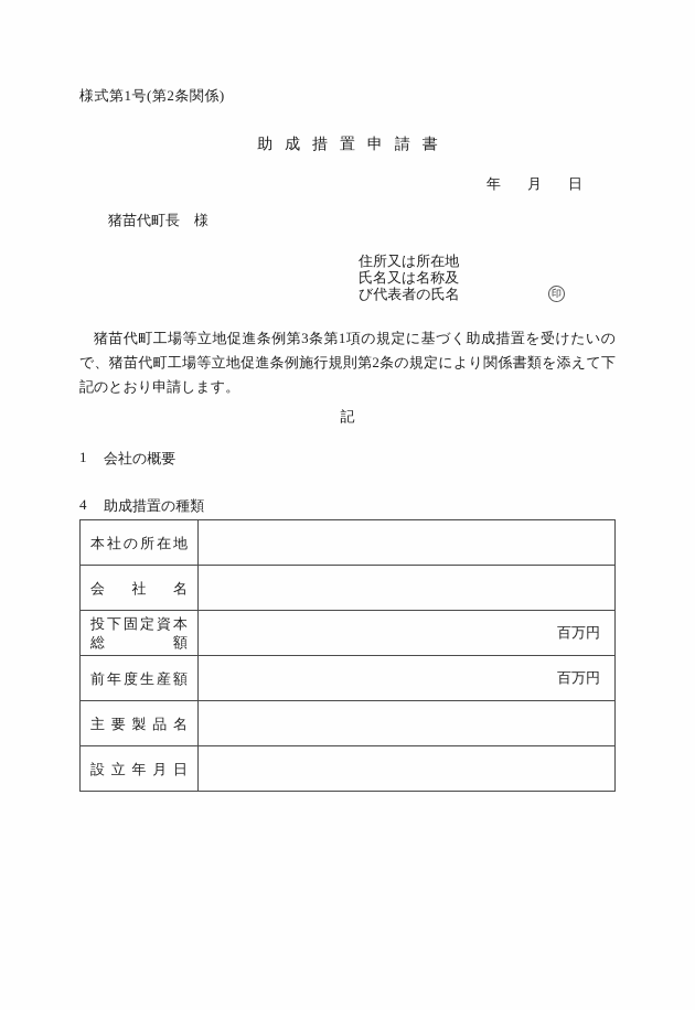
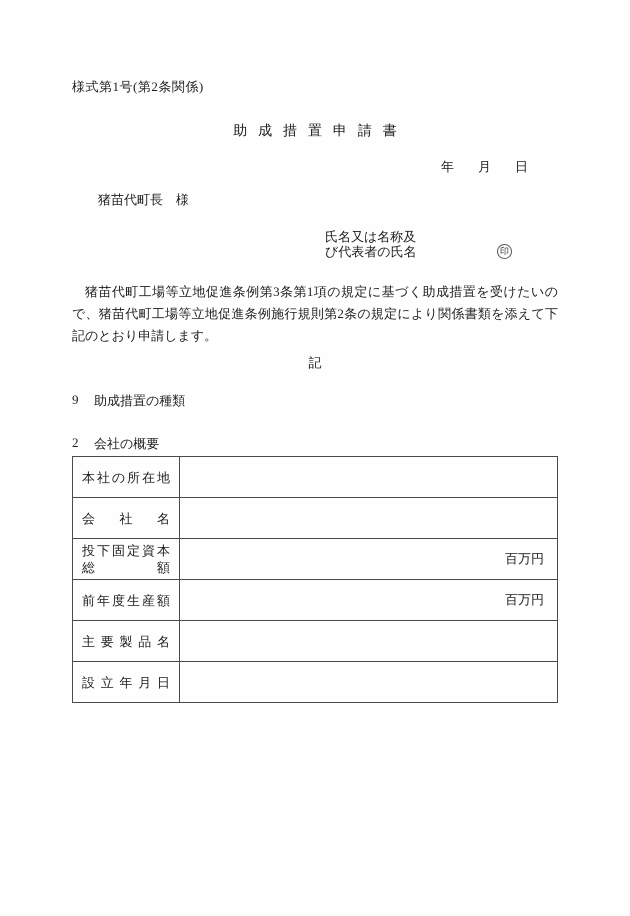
  様式第1号(第2条関係)
  助成措置申請書
  年
  月
  日
  猪苗代町長 様
- 住所又は所在地
  氏名又は名称及
  び代表者の氏名
  印
  猪苗代町工場等立地促進条例第3条第1項の規定に基づく助成措置を受けたいので、猪苗代町工場等立地促進条例施行規則第2条の規定により関係書類を添えて下記のとおり申請します。
  記
- 1
+ 9
- 会社の概要
+ 助成措置の種類
- 4
+ 2
- 助成措置の種類
+ 会社の概要
  本 社 の 所 在 地
  会 社 名
  投 下 固 定 資 本 総 額	百万円
  前 年 度 生 産 額	百万円
  主 要 製 品 名
  設 立 年 月 日
